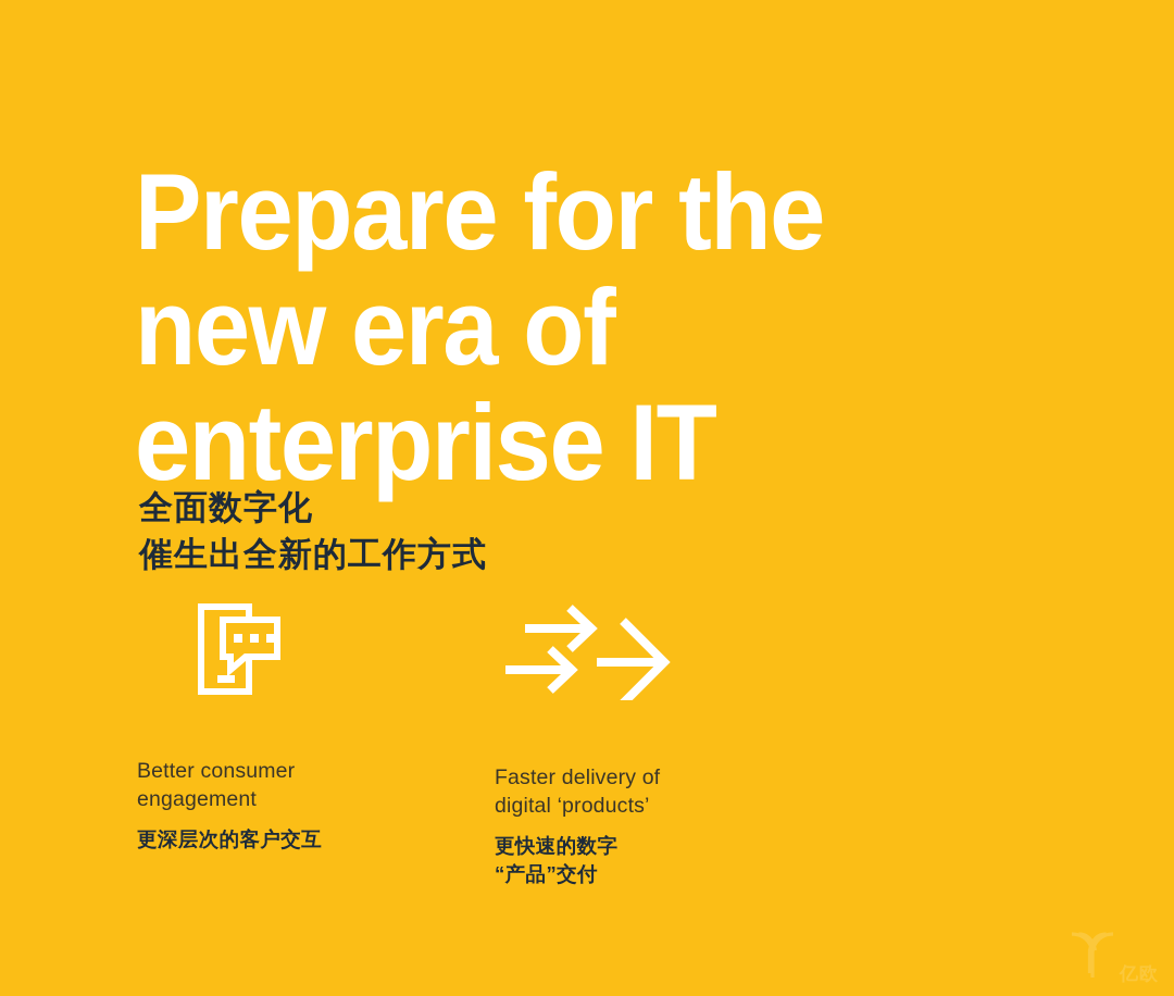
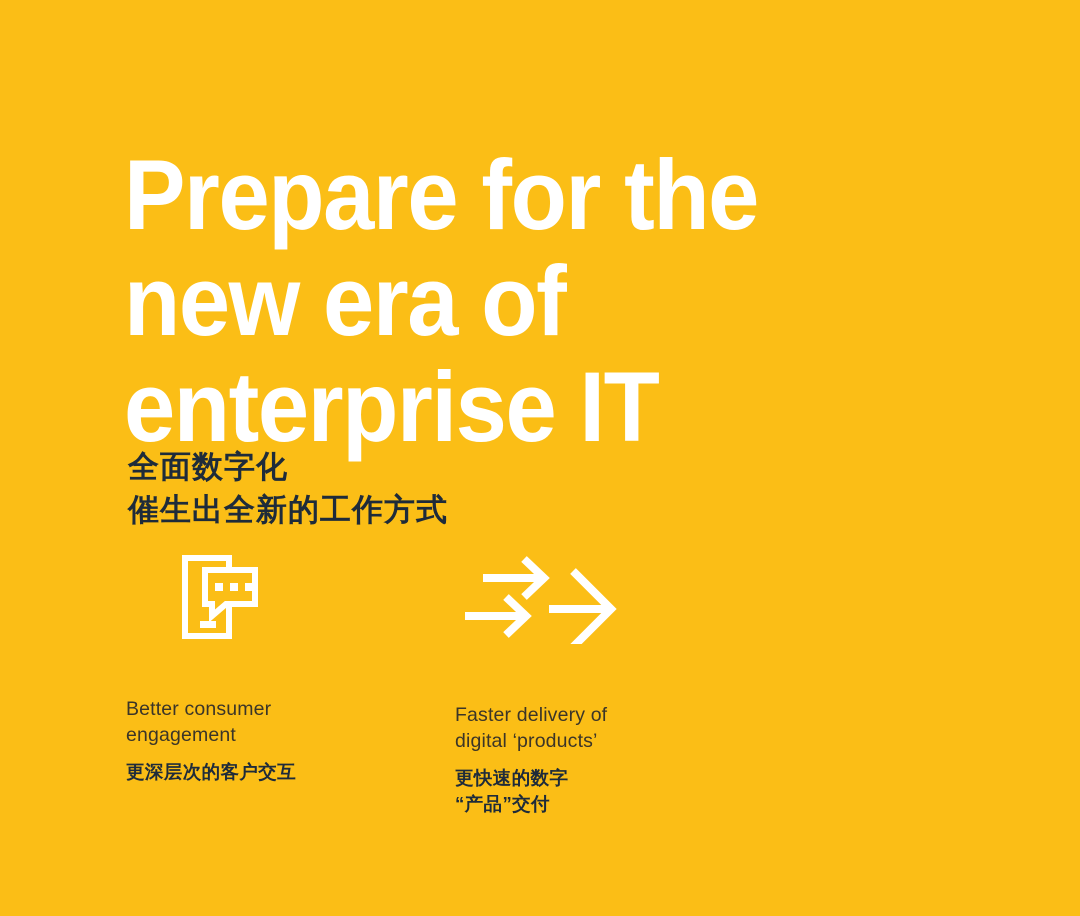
  Prepare for the
  new era of
  enterprise IT
  全面数字化
  催生出全新的工作方式
  Better consumer
  engagement
  更深层次的客户交互
  Faster delivery of
  digital ‘products’
  更快速的数字
  “产品”交付
- 亿欧
